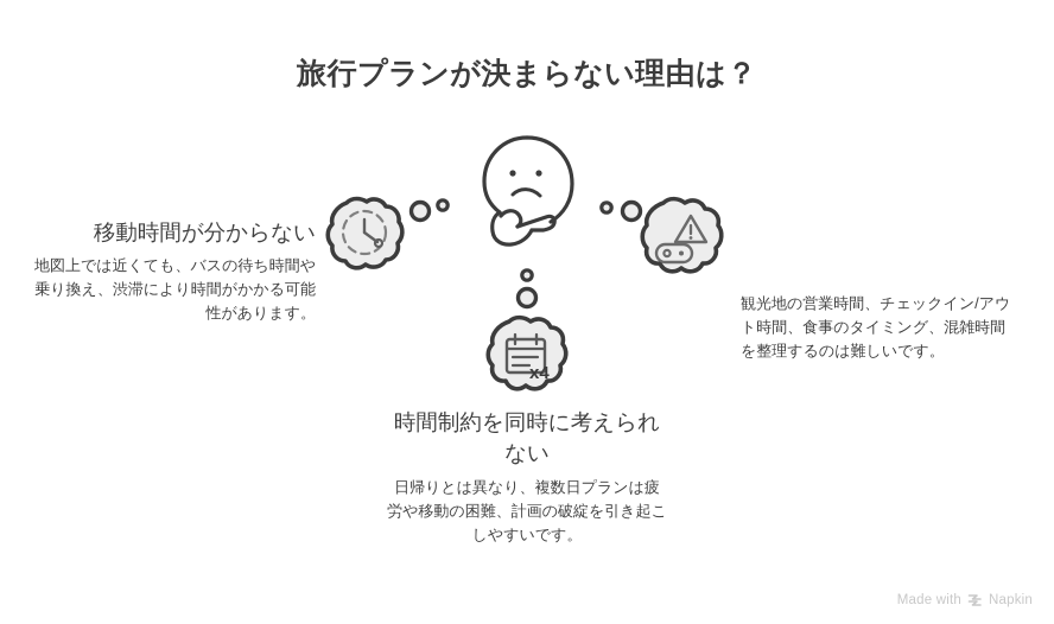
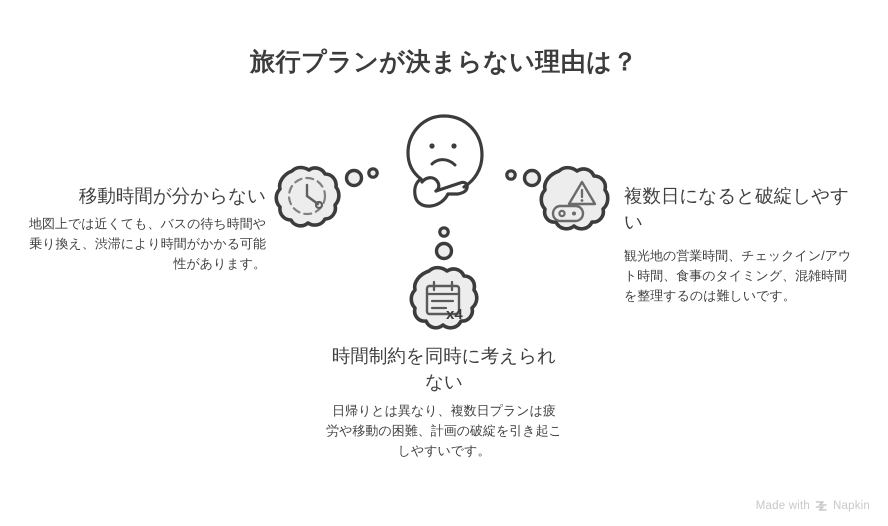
  旅行プランが決まらない理由は？
  移動時間が分からない
  地図上では近くても、バスの待ち時間や乗り換え、渋滞により時間がかかる可能性があります。
+ 複数日になると破綻しやすい
  観光地の営業時間、チェックイン/アウト時間、食事のタイミング、混雑時間を整理するのは難しいです。
  x4
  時間制約を同時に考えられない
  日帰りとは異なり、複数日プランは疲労や移動の困難、計画の破綻を引き起こしやすいです。
  Made with
  Napkin
